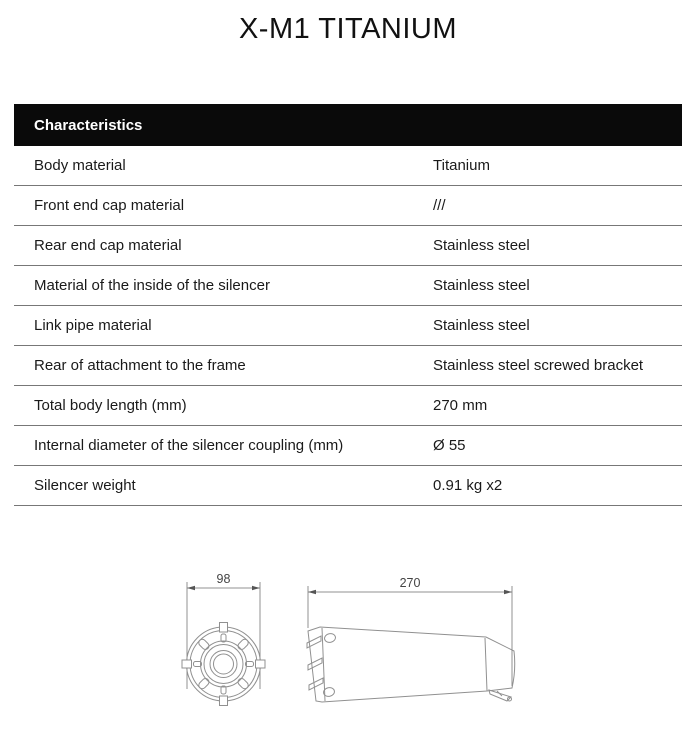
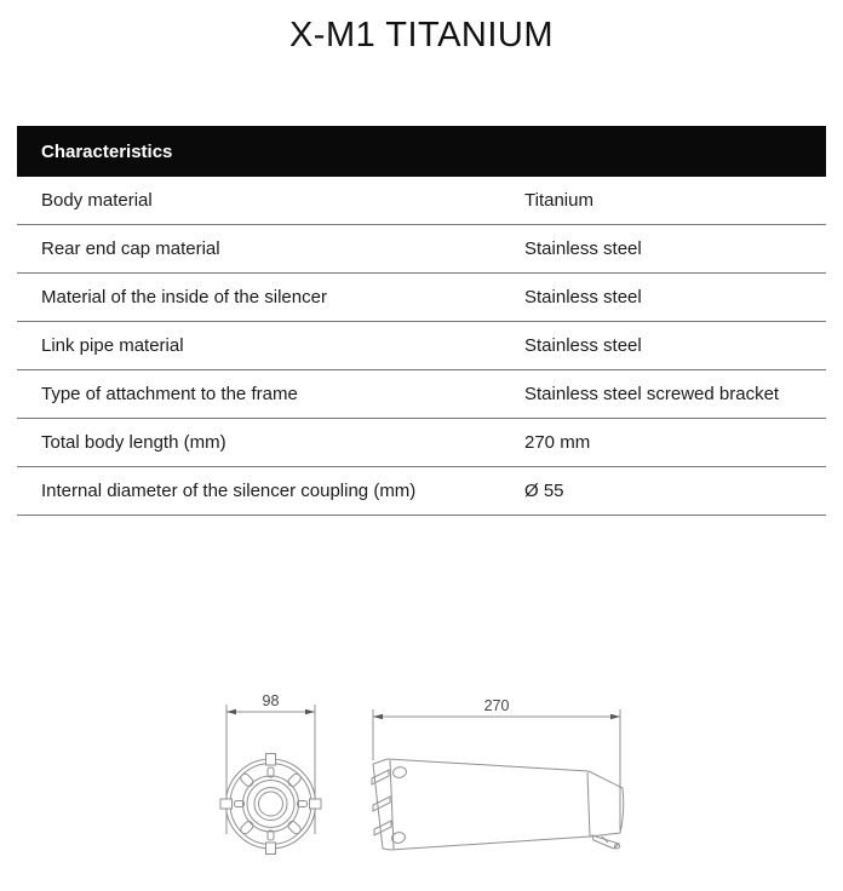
  X-M1 TITANIUM
  Characteristics
  Body material
  Titanium
- Front end cap material
- ///
  Rear end cap material
  Stainless steel
  Material of the inside of the silencer
  Stainless steel
  Link pipe material
  Stainless steel
- Rear of attachment to the frame
+ Type of attachment to the frame
  Stainless steel screwed bracket
  Total body length (mm)
  270 mm
  Internal diameter of the silencer coupling (mm)
  Ø 55
- Silencer weight
- 0.91 kg x2
  98
  270
